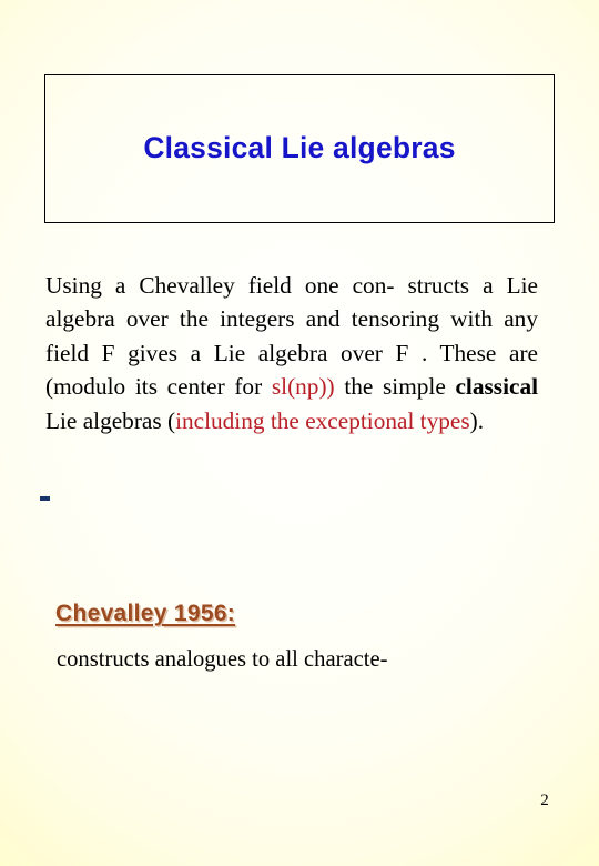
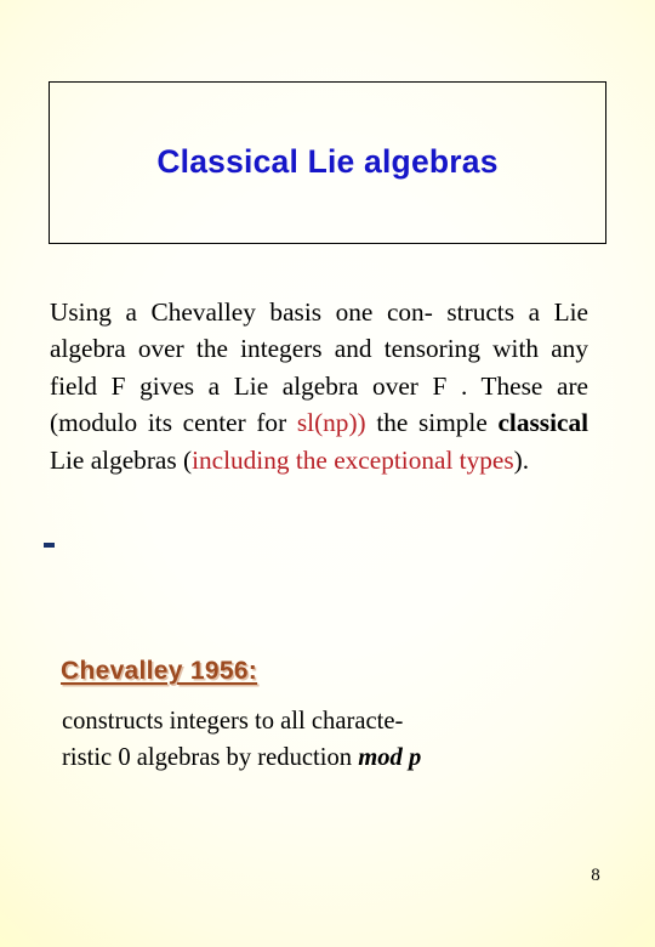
  Classical Lie algebras
- Using a Chevalley field one con- structs a Lie algebra over the integers and tensoring with any field F gives a Lie algebra over F . These are (modulo its center for sl(np)) the simple classical Lie algebras (including the exceptional types).
+ Using a Chevalley basis one con- structs a Lie algebra over the integers and tensoring with any field F gives a Lie algebra over F . These are (modulo its center for sl(np)) the simple classical Lie algebras (including the exceptional types).
  Chevalley 1956:
- constructs analogues to all characte-
+ constructs integers to all characte-
+ ristic 0 algebras by reduction mod p
- 2
+ 8
